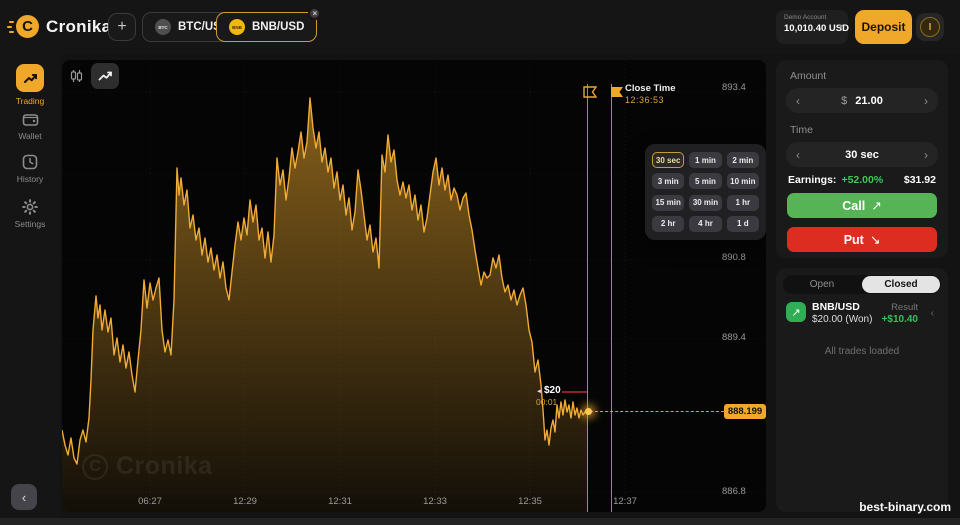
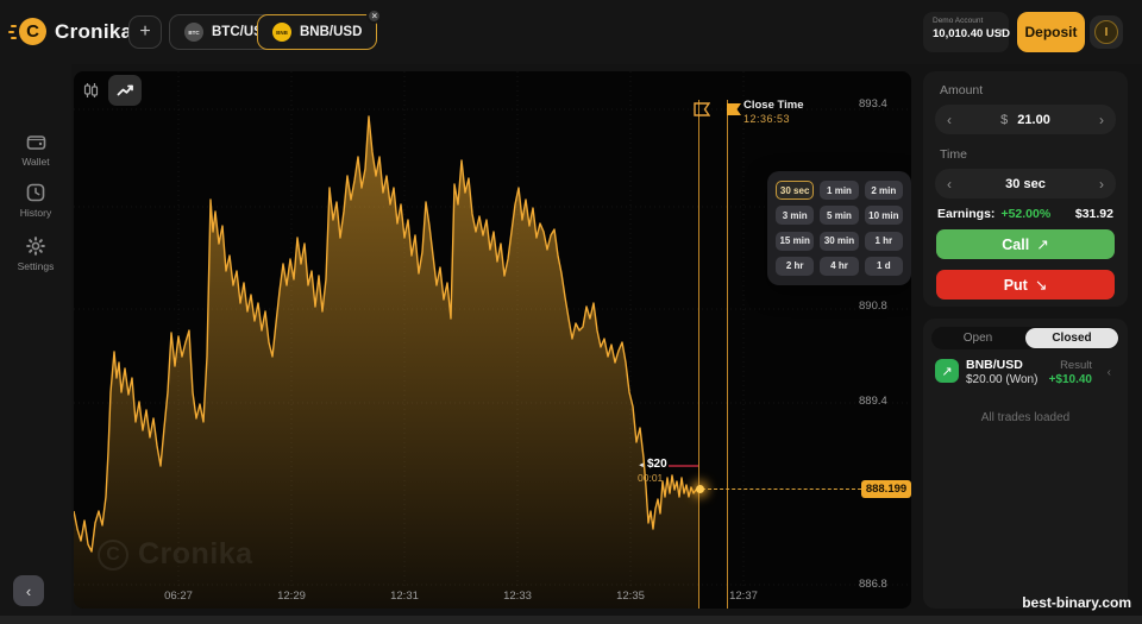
  C
  Cronika
  +
  BTC/U
  BNB/USD
  ×
  10,010.40 USD
  ▾
  Deposit
  I
- Trading
  Wallet
  History
  Settings
  ‹
  Cronika
  Close Time
  12:36:53
  $20
  00:01
  888.199
  893.4
  890.8
  889.4
  886.8
  06:27
  12:29
  12:31
  12:33
  12:35
  12:37
  30 sec
  1 min
  2 min
  3 min
  5 min
  10 min
  15 min
  30 min
  1 hr
  2 hr
  4 hr
  1 d
  Amount
  ‹
  $
  21.00
  ›
  Time
  ‹
  30 sec
  ›
  Earnings:
  +52.00%
  $31.92
  Call
  ↗
  Put
  ↘
  Open
  Closed
  ↗
  BNB/USD
  $20.00 (Won)
  Result
  +$10.40
  ‹
  All trades loaded
  best-binary.com
